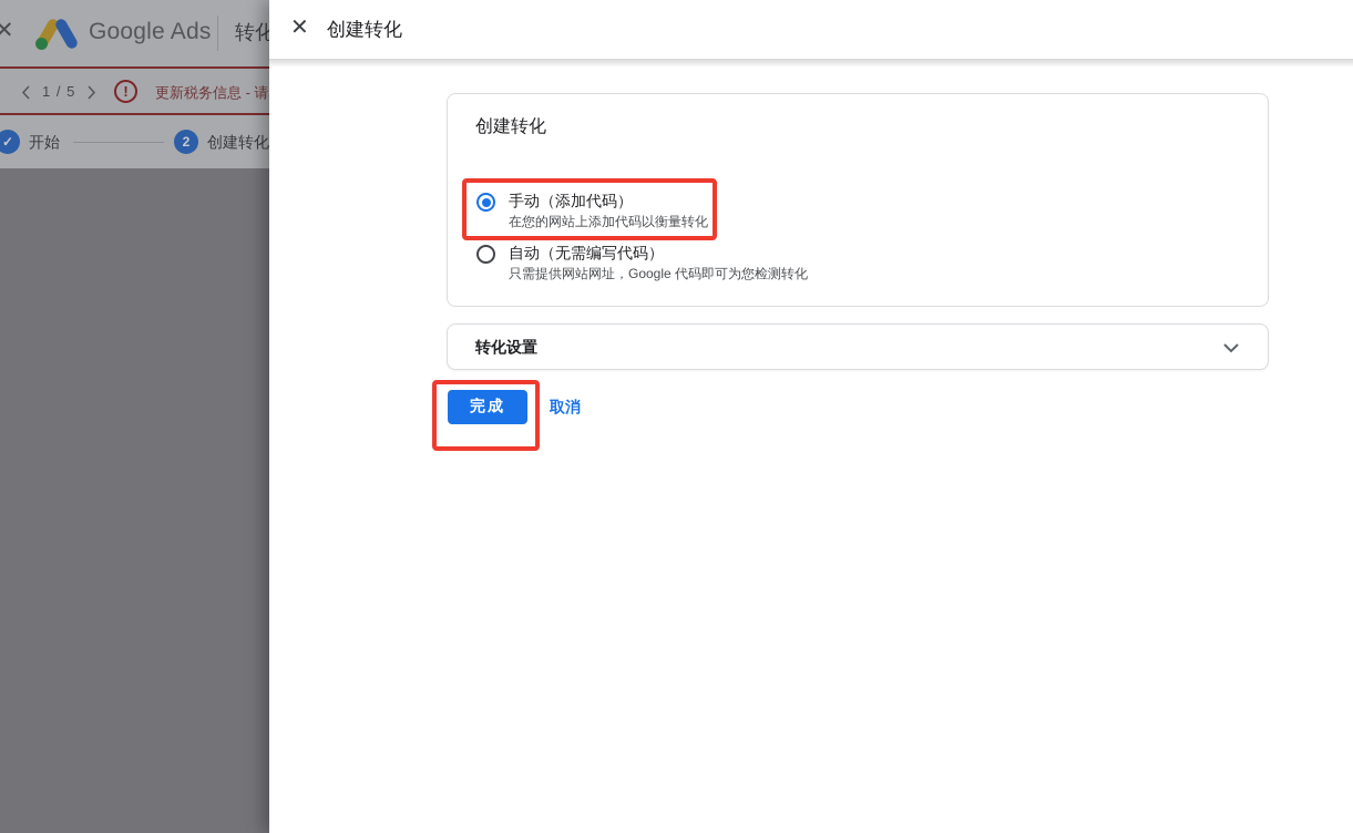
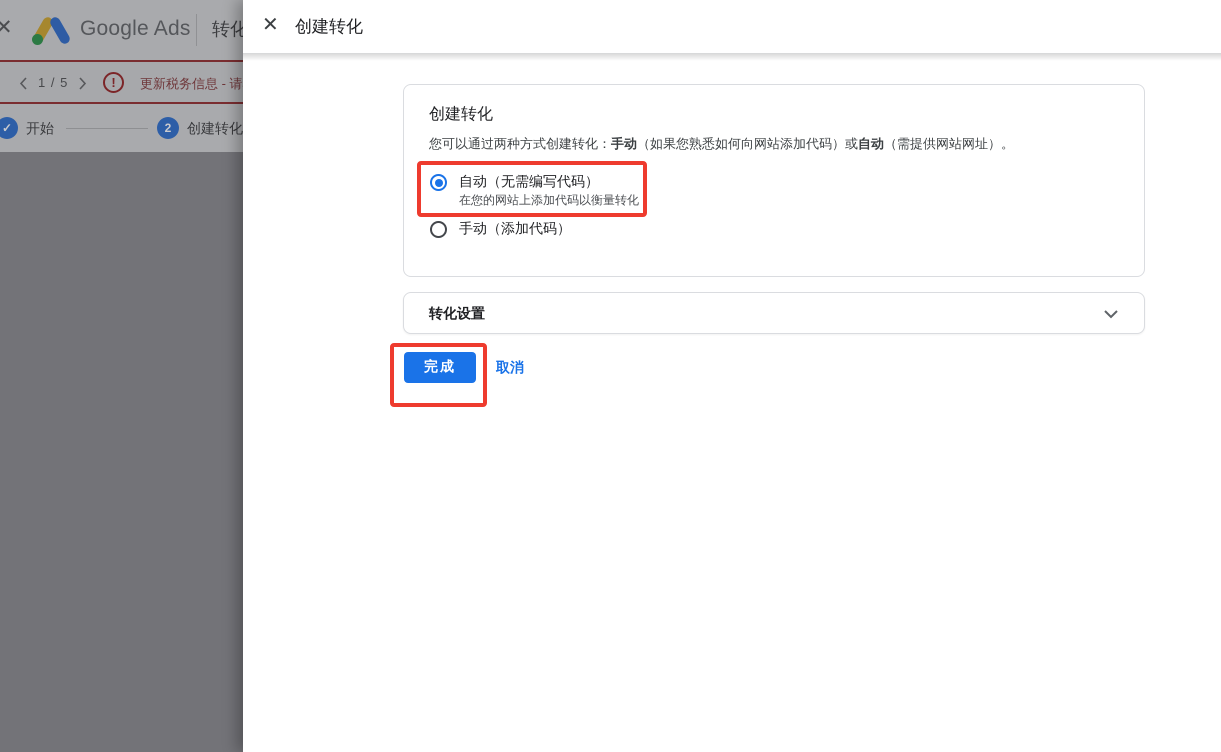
  ✕
  Google Ads
  转化
  1 / 5
  !
  更新税务信息 - 请
  ✓
  开始
  2
  ✕
  创建转化
  创建转化
+ 您可以通过两种方式创建转化：手动（如果您熟悉如何向网站添加代码）或自动（需提供网站网址）。
- 手动（添加代码）
+ 自动（无需编写代码）
  在您的网站上添加代码以衡量转化
- 自动（无需编写代码）
+ 手动（添加代码）
- 只需提供网站网址，Google 代码即可为您检测转化
  转化设置
  完成
  取消
